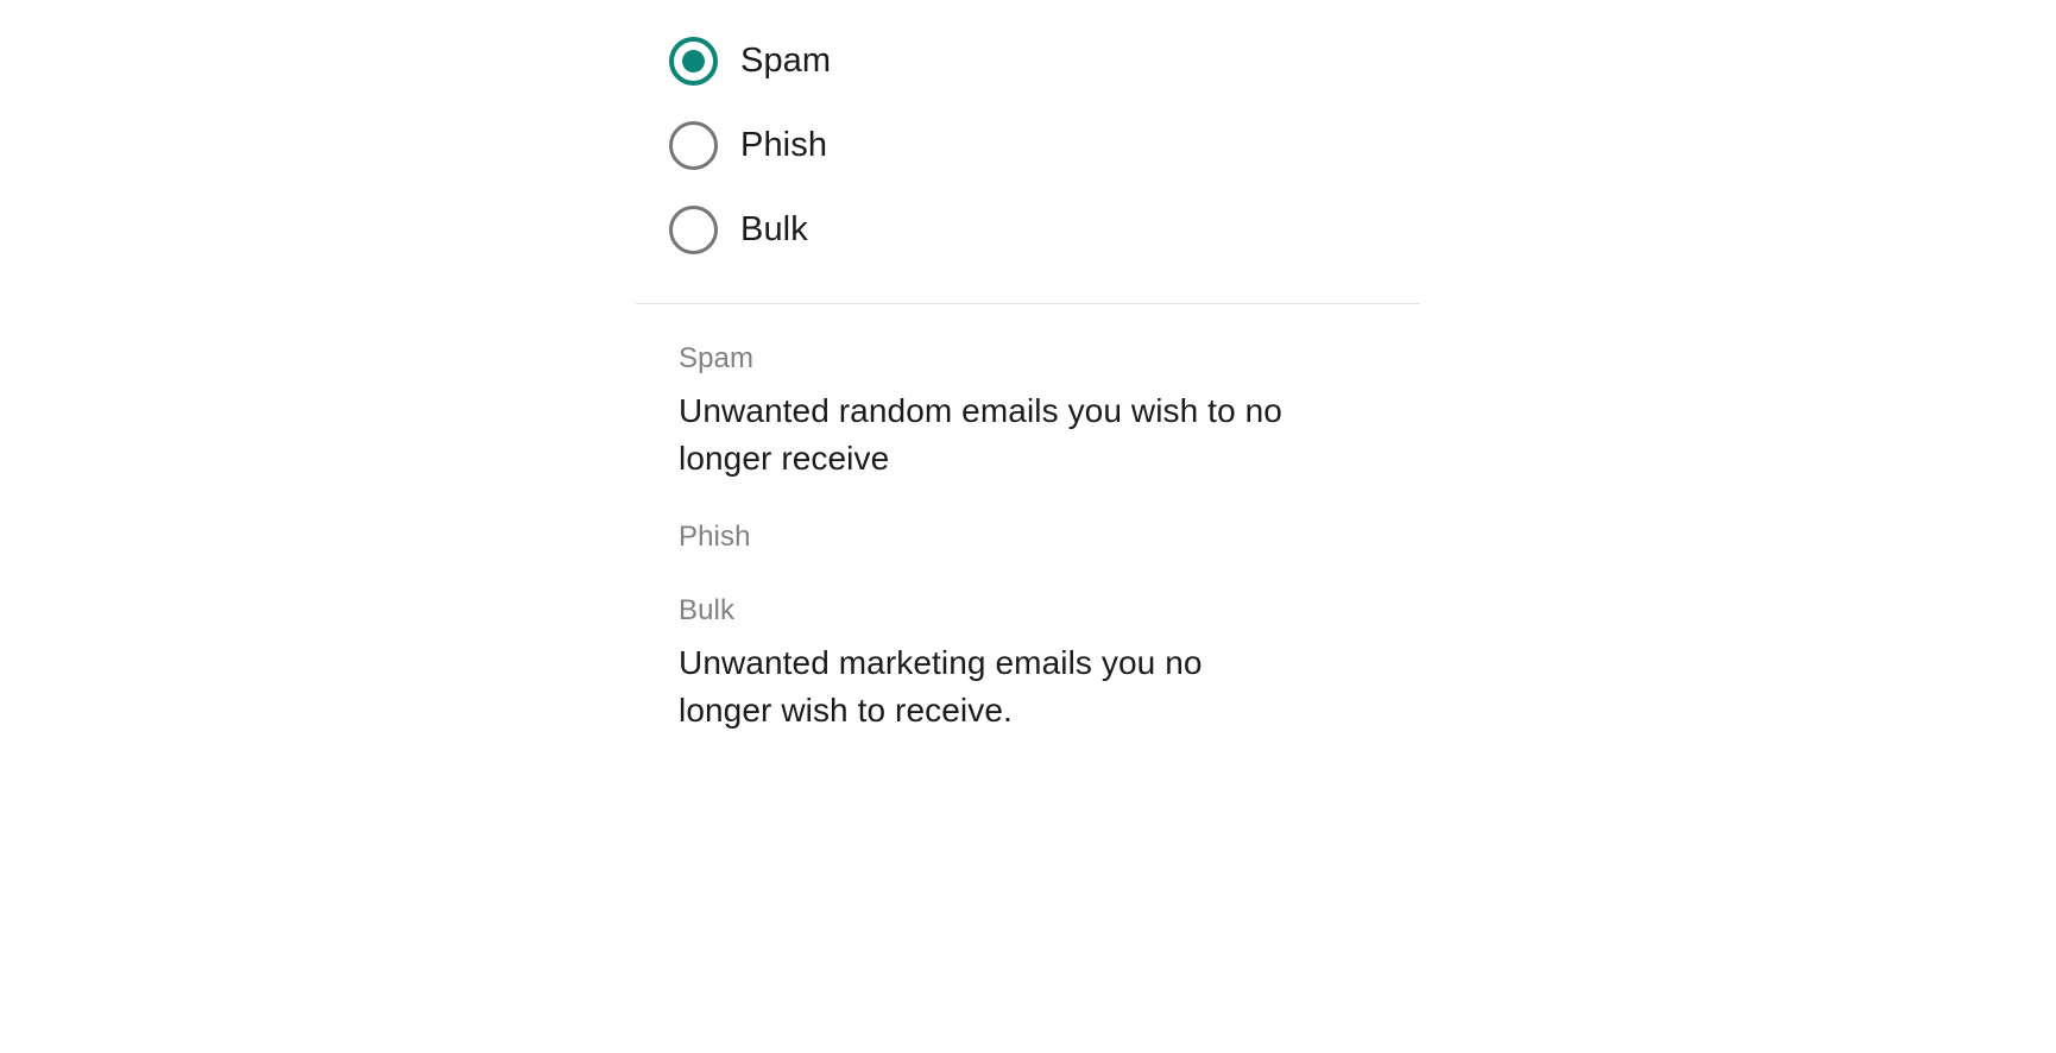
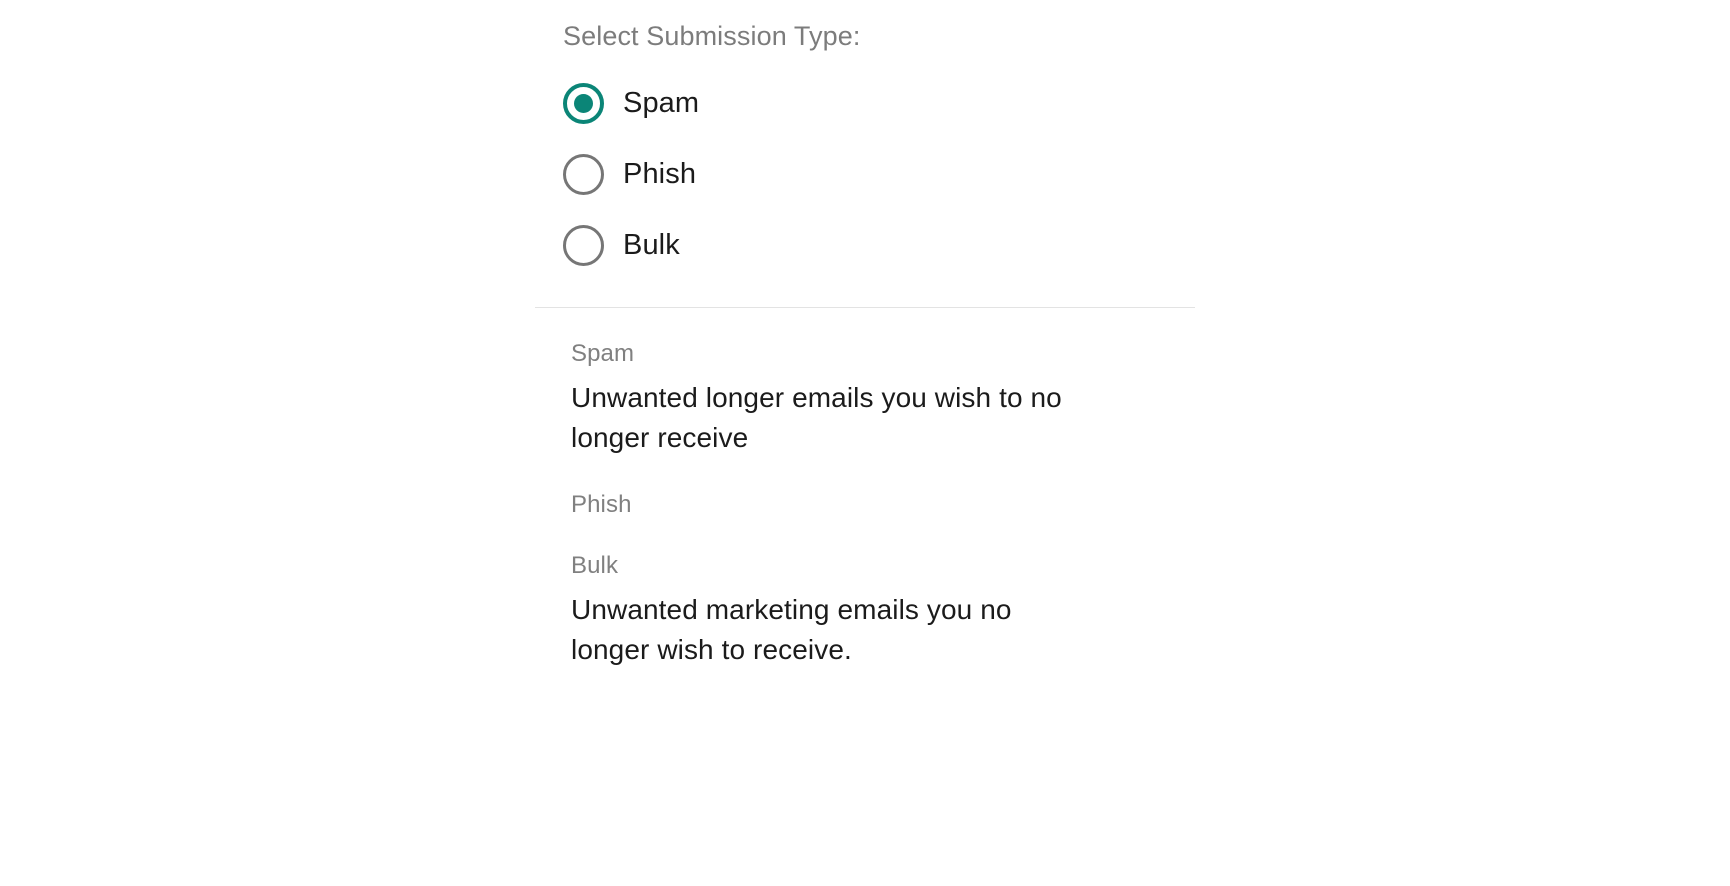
+ Select Submission Type:
  Spam
  Phish
  Bulk
  Spam
- Unwanted random emails you wish to no longer receive
+ Unwanted longer emails you wish to no longer receive
  Phish
  Bulk
  Unwanted marketing emails you no longer wish to receive.
